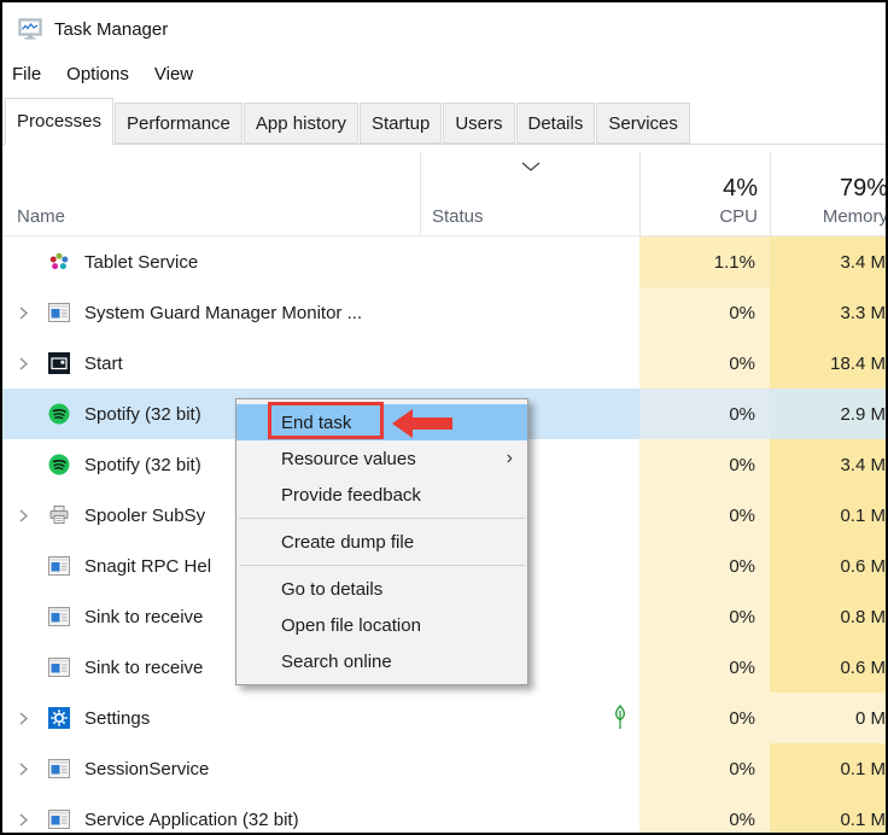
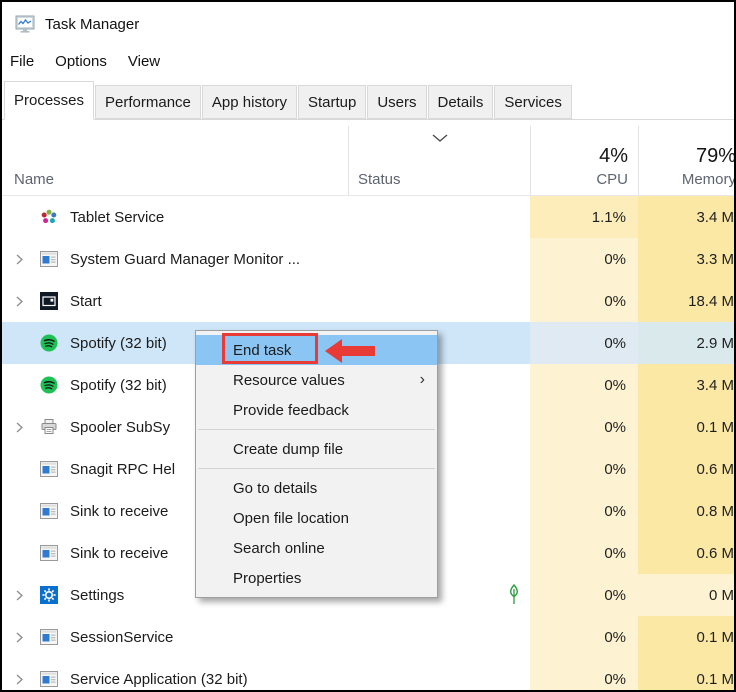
  Task Manager
  File
  Options
  View
  Processes
  Performance
  App history
  Startup
  Users
  Details
  Services
  Name
  Status
  4%
  CPU
  79%
  Memory
  Tablet Service
  1.1%
  3.4 M
  System Guard Manager Monitor ...
  0%
  3.3 M
  Start
  0%
  18.4 M
  Spotify (32 bit)
  0%
  2.9 M
  Spotify (32 bit)
  0%
  3.4 M
  Spooler SubSy
  0%
  0.1 M
  Snagit RPC Hel
  0%
  0.6 M
  Sink to receive
  0%
  0.8 M
  Sink to receive
  0%
  0.6 M
  Settings
  0%
  SessionService
  0%
  0.1 M
  Service Application (32 bit)
  0%
  0.1 M
  End task
  Resource values
  ›
  Provide feedback
  Create dump file
  Go to details
  Open file location
  Search online
+ Properties
